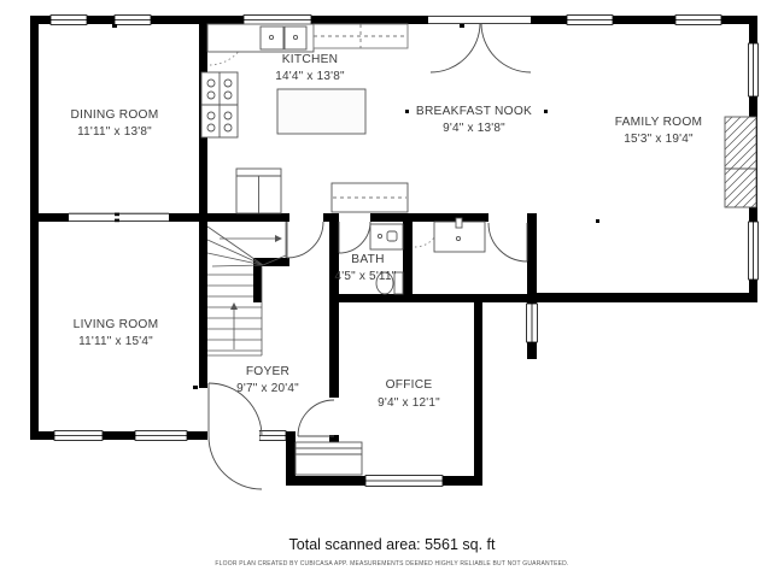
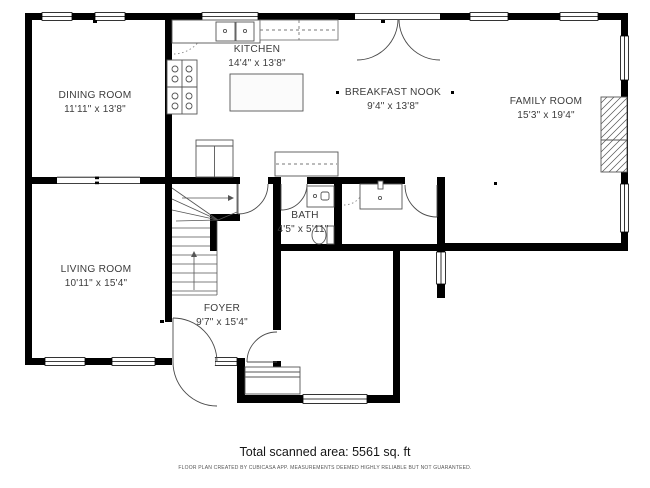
  DINING ROOM
  11'11" x 13'8"
  KITCHEN
  14'4" x 13'8"
  BREAKFAST NOOK
  9'4" x 13'8"
  FAMILY ROOM
  15'3" x 19'4"
  LIVING ROOM
- 11'11" x 15'4"
+ 10'11" x 15'4"
  FOYER
- 9'7" x 20'4"
+ 9'7" x 15'4"
  BATH
  4'5" x 5'11"
- OFFICE
- 9'4" x 12'1"
  Total scanned area: 5561 sq. ft
